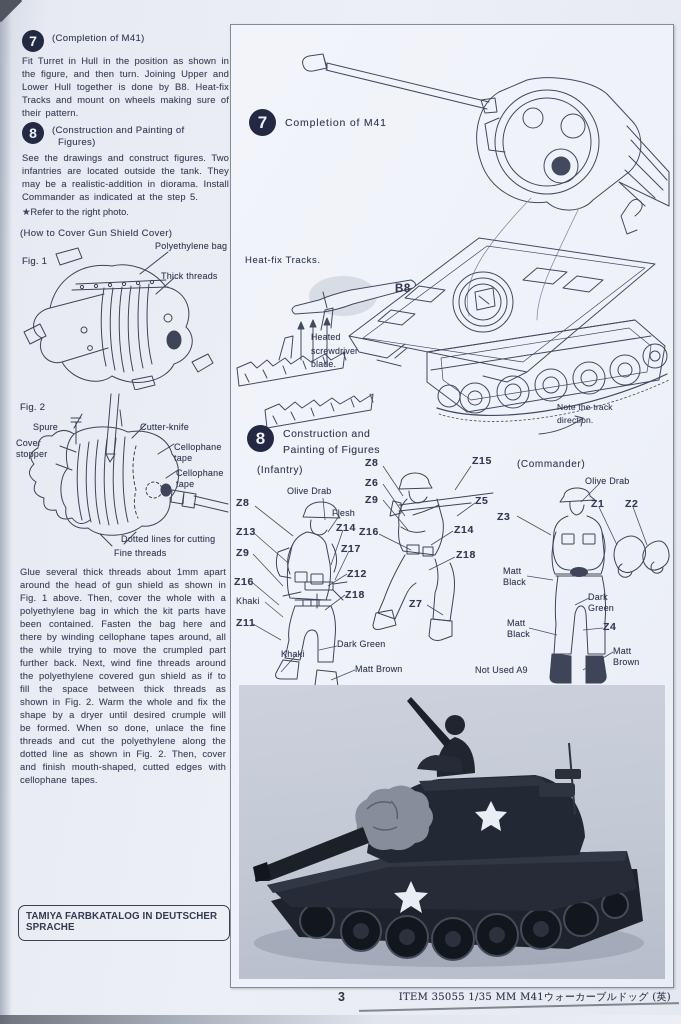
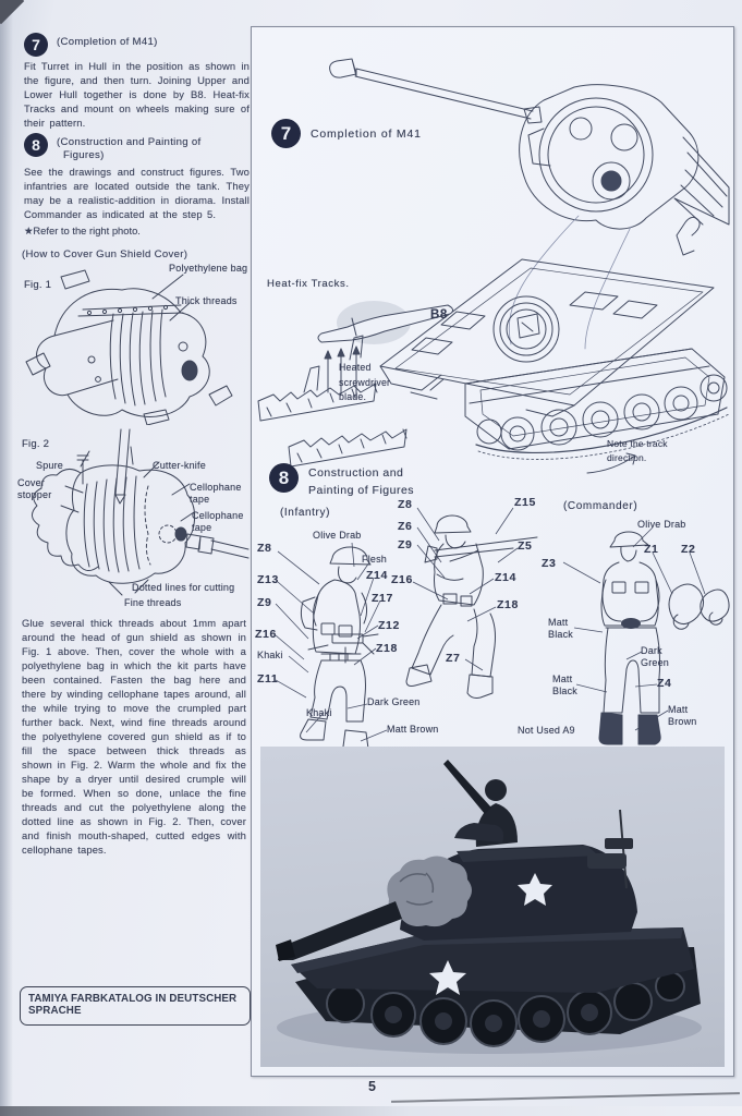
  7
  (Completion of M41)
  Fit Turret in Hull in the position as shown in the figure, and then turn. Joining Upper and Lower Hull together is done by B8. Heat-fix Tracks and mount on wheels making sure of their pattern.
  8
  (Construction and Painting of
  Figures)
  See the drawings and construct figures. Two infantries are located outside the tank. They may be a realistic-addition in diorama. Install Commander as indicated at the step 5.
  ★Refer to the right photo.
  (How to Cover Gun Shield Cover)
  Fig. 1
  Polyethylene bag
  Thick threads
  Fig. 2
  Spure
  utter-knife
  Cover stoper
  Cellophane ape
  Cellophane ape
  Dotted lines for cutting
  Fine threads
  Glue several thick threads about 1mm apart around the head of gun shield as shown in Fig. 1 above. Then, cover the whole with a polyethylene bag in which the kit parts have been contained. Fasten the bag here and there by winding cellophane tapes around, all the while trying to move the crumpled part further back. Next, wind fine threads around the polyethylene covered gun shield as if to fill the space between thick threads as shown in Fig. 2. Warm the whole and fix the shape by a dryer until desired crumple will be formed. When so done, unlace the fine threads and cut the polyethylene along the dotted line as shown in Fig. 2. Then, cover and finish mouth-shaped, cutted edges with cellophane tapes.
  TAMIYA FARBKATALOG IN DEUTSCHER
  SPRACHE
  7
  Completion of M41
  Heat-fix Tracks.
  Heated
  screwdriver
  blade.
  B8
  Note the track
  direction.
  8
  Construction and
  Painting of Figures
  (Infantry)
  (Commander)
  Z8
  Olive Drab
  Flesh
  Z13
  Z14
  Z9
  Z17
  Z12
  Z16
  Z18
  Khaki
  Z11
  Khaki
  Dark Green
  Matt Brown
  Z8
  Z15
  Z6
  Z9
  Z5
  Z16
  Z14
  Z18
  Z7
  Olive Drab
  Z1
  Z2
  Z3
  Matt Black
  Matt Black
  Dark Green
  Z4
  Matt Brown
  Not Used A9
- 3
+ 5
- ITEM 35055 1/35 MM M41ウォーカーブルドッグ (英)
